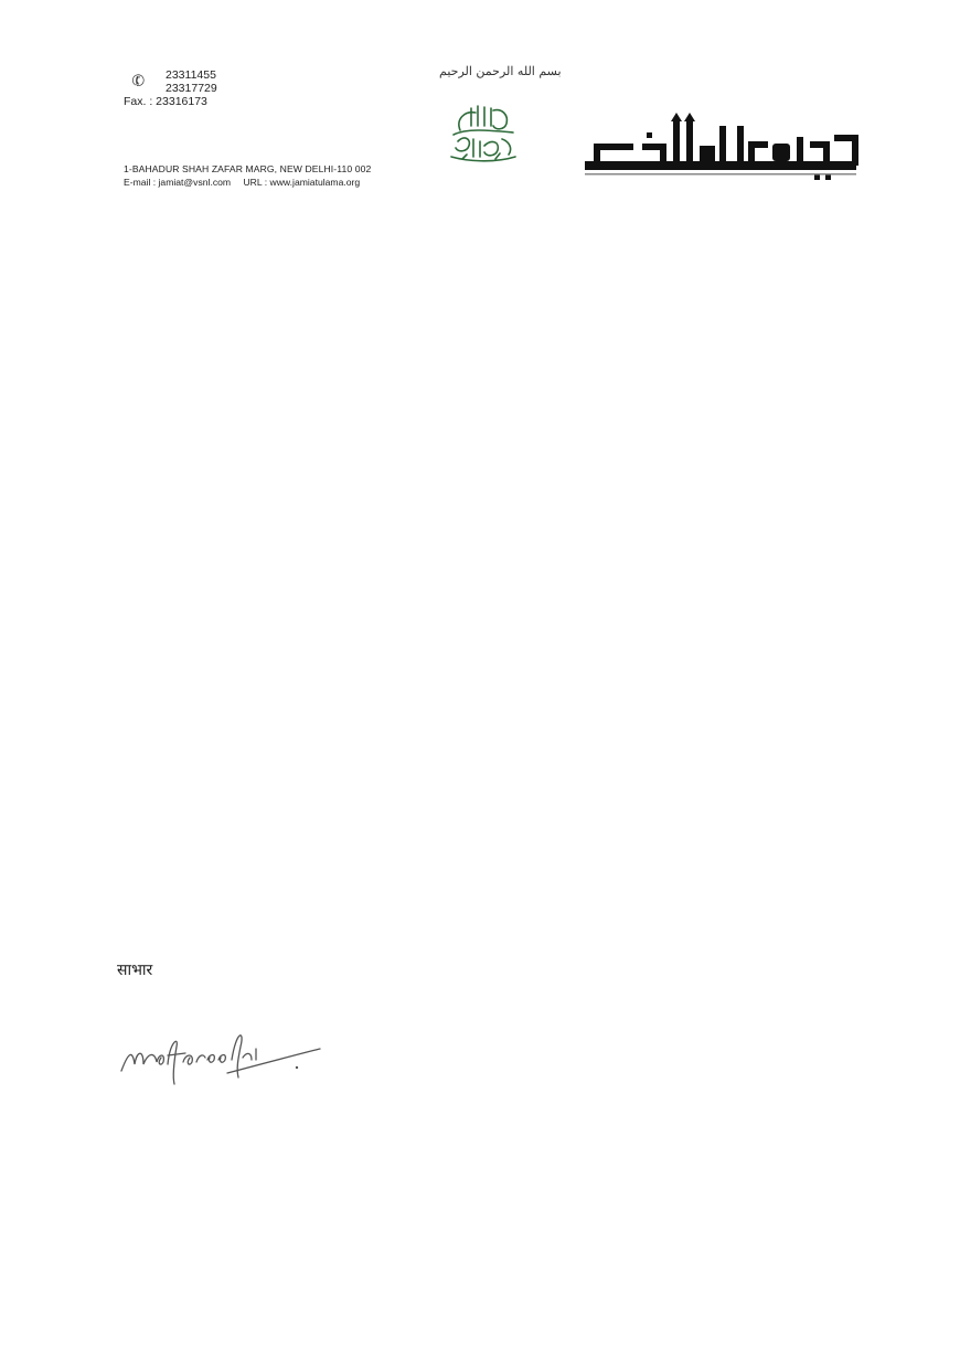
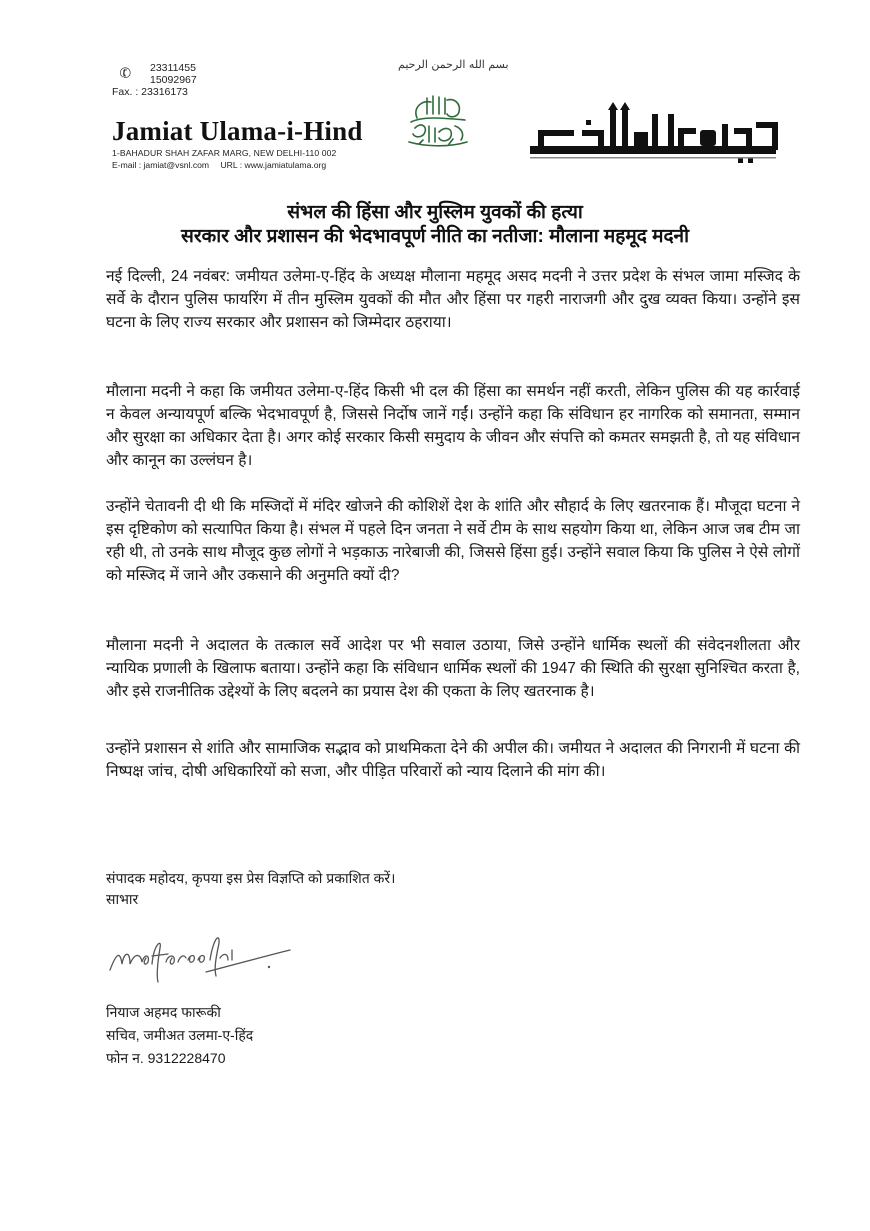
  23311455
- 23317729
+ 15092967
  Fax. : 23316173
+ Jamiat Ulama-i-Hind
  1-BAHADUR SHAH ZAFAR MARG, NEW DELHI-110 002
  E-mail : jamiat@vsnl.com URL : www.jamiatulama.org
  بسم الله الرحمن الرحيم
+ संभल की हिंसा और मुस्लिम युवकों की हत्या
+ सरकार और प्रशासन की भेदभावपूर्ण नीति का नतीजा: मौलाना महमूद मदनी
+ नई दिल्ली, 24 नवंबर: जमीयत उलेमा-ए-हिंद के अध्यक्ष मौलाना महमूद असद मदनी ने उत्तर प्रदेश के संभल जामा मस्जिद के सर्वे के दौरान पुलिस फायरिंग में तीन मुस्लिम युवकों की मौत और हिंसा पर गहरी नाराजगी और दुख व्यक्त किया। उन्होंने इस घटना के लिए राज्य सरकार और प्रशासन को जिम्मेदार ठहराया।
+ मौलाना मदनी ने कहा कि जमीयत उलेमा-ए-हिंद किसी भी दल की हिंसा का समर्थन नहीं करती, लेकिन पुलिस की यह कार्रवाई न केवल अन्यायपूर्ण बल्कि भेदभावपूर्ण है, जिससे निर्दोष जानें गईं। उन्होंने कहा कि संविधान हर नागरिक को समानता, सम्मान और सुरक्षा का अधिकार देता है। अगर कोई सरकार किसी समुदाय के जीवन और संपत्ति को कमतर समझती है, तो यह संविधान और कानून का उल्लंघन है।
+ उन्होंने चेतावनी दी थी कि मस्जिदों में मंदिर खोजने की कोशिशें देश के शांति और सौहार्द के लिए खतरनाक हैं। मौजूदा घटना ने इस दृष्टिकोण को सत्यापित किया है। संभल में पहले दिन जनता ने सर्वे टीम के साथ सहयोग किया था, लेकिन आज जब टीम जा रही थी, तो उनके साथ मौजूद कुछ लोगों ने भड़काऊ नारेबाजी की, जिससे हिंसा हुई। उन्होंने सवाल किया कि पुलिस ने ऐसे लोगों को मस्जिद में जाने और उकसाने की अनुमति क्यों दी?
+ मौलाना मदनी ने अदालत के तत्काल सर्वे आदेश पर भी सवाल उठाया, जिसे उन्होंने धार्मिक स्थलों की संवेदनशीलता और न्यायिक प्रणाली के खिलाफ बताया। उन्होंने कहा कि संविधान धार्मिक स्थलों की 1947 की स्थिति की सुरक्षा सुनिश्चित करता है, और इसे राजनीतिक उद्देश्यों के लिए बदलने का प्रयास देश की एकता के लिए खतरनाक है।
+ उन्होंने प्रशासन से शांति और सामाजिक सद्भाव को प्राथमिकता देने की अपील की। जमीयत ने अदालत की निगरानी में घटना की निष्पक्ष जांच, दोषी अधिकारियों को सजा, और पीड़ित परिवारों को न्याय दिलाने की मांग की।
+ संपादक महोदय, कृपया इस प्रेस विज्ञप्ति को प्रकाशित करें।
  साभार
+ नियाज अहमद फारूकी
+ सचिव, जमीअत उलमा-ए-हिंद
+ फोन न. 9312228470
